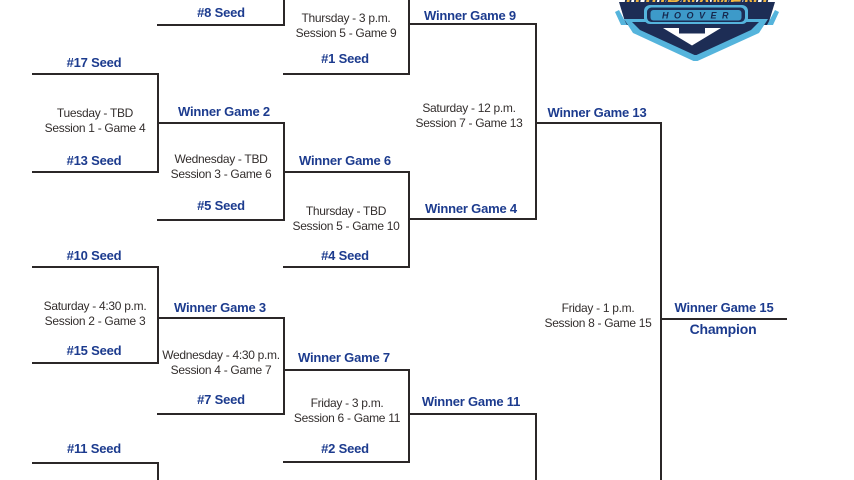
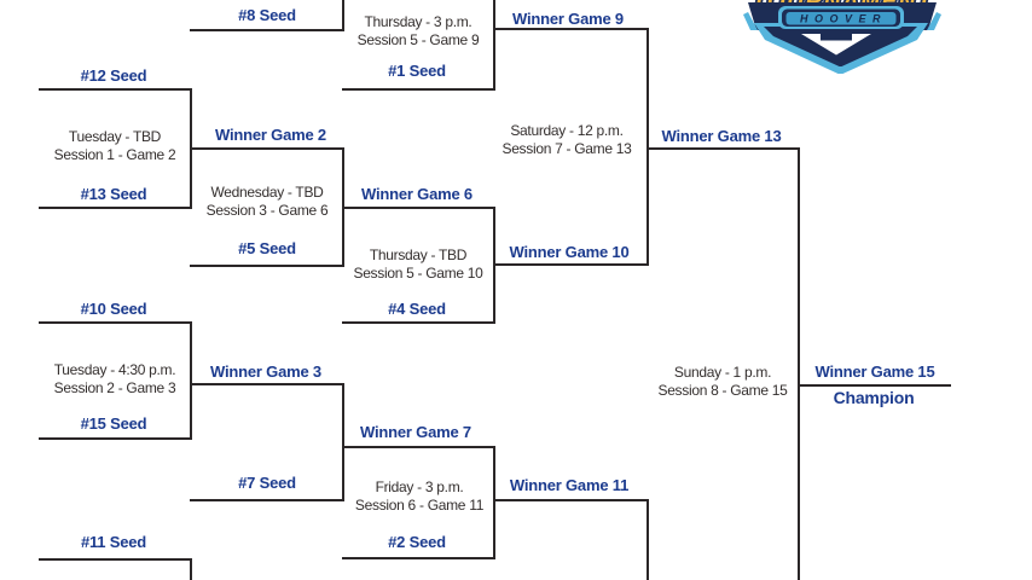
  #8 Seed
- #17 Seed
+ #12 Seed
  #13 Seed
  #1 Seed
  #5 Seed
  #4 Seed
  #10 Seed
  #15 Seed
  #7 Seed
  #2 Seed
  #11 Seed
  Winner Game 2
  Winner Game 3
  Winner Game 6
  Winner Game 7
  Winner Game 9
- Winner Game 4
+ Winner Game 10
  Winner Game 11
  Winner Game 13
  Winner Game 15
  Champion
  Thursday - 3 p.m.
  Session 5 - Game 9
  Tuesday - TBD
- Session 1 - Game 4
+ Session 1 - Game 2
  Saturday - 12 p.m.
  Session 7 - Game 13
  Wednesday - TBD
  Session 3 - Game 6
  Thursday - TBD
  Session 5 - Game 10
- Saturday - 4:30 p.m.
+ Tuesday - 4:30 p.m.
  Session 2 - Game 3
- Friday - 1 p.m.
+ Sunday - 1 p.m.
  Session 8 - Game 15
- Wednesday - 4:30 p.m.
- Session 4 - Game 7
  Friday - 3 p.m.
  Session 6 - Game 11
  HOOVER
